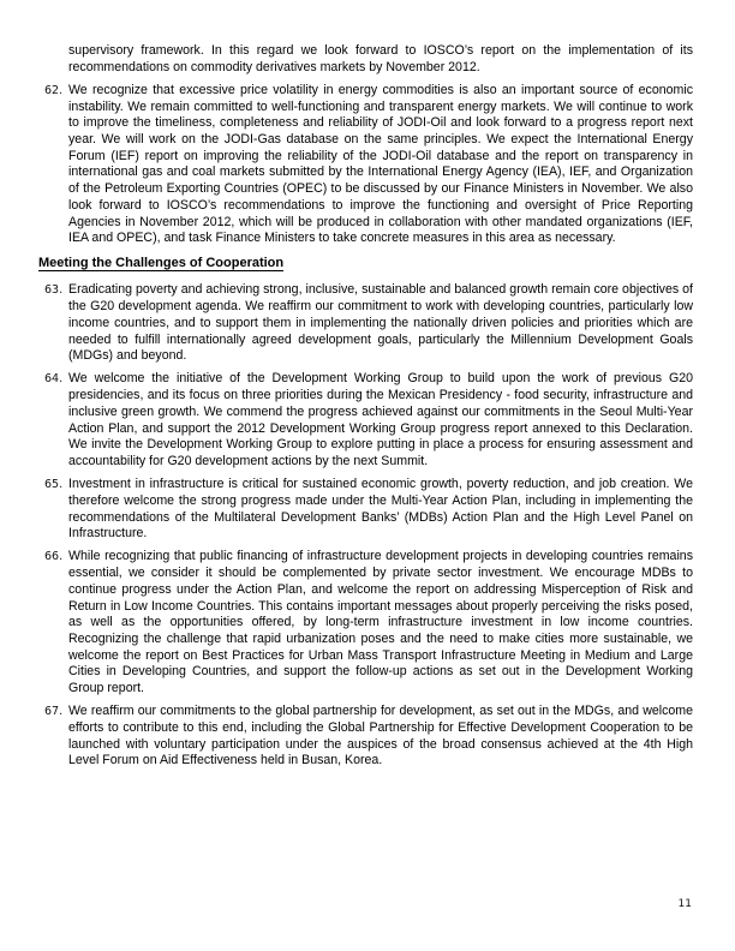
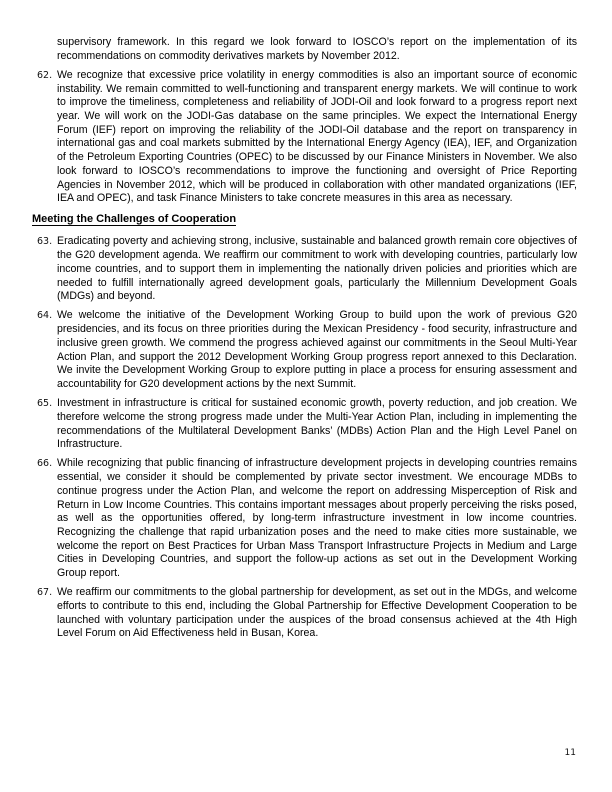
  supervisory framework. In this regard we look forward to IOSCO’s report on the implementation of its recommendations on commodity derivatives markets by November 2012.
  62.
  We recognize that excessive price volatility in energy commodities is also an important source of economic instability. We remain committed to well-functioning and transparent energy markets. We will continue to work to improve the timeliness, completeness and reliability of JODI-Oil and look forward to a progress report next year. We will work on the JODI-Gas database on the same principles. We expect the International Energy Forum (IEF) report on improving the reliability of the JODI-Oil database and the report on transparency in international gas and coal markets submitted by the International Energy Agency (IEA), IEF, and Organization of the Petroleum Exporting Countries (OPEC) to be discussed by our Finance Ministers in November. We also look forward to IOSCO’s recommendations to improve the functioning and oversight of Price Reporting Agencies in November 2012, which will be produced in collaboration with other mandated organizations (IEF, IEA and OPEC), and task Finance Ministers to take concrete measures in this area as necessary.
  Meeting the Challenges of Cooperation
  63.
  Eradicating poverty and achieving strong, inclusive, sustainable and balanced growth remain core objectives of the G20 development agenda. We reaffirm our commitment to work with developing countries, particularly low income countries, and to support them in implementing the nationally driven policies and priorities which are needed to fulfill internationally agreed development goals, particularly the Millennium Development Goals (MDGs) and beyond.
  64.
  We welcome the initiative of the Development Working Group to build upon the work of previous G20 presidencies, and its focus on three priorities during the Mexican Presidency - food security, infrastructure and inclusive green growth. We commend the progress achieved against our commitments in the Seoul Multi-Year Action Plan, and support the 2012 Development Working Group progress report annexed to this Declaration. We invite the Development Working Group to explore putting in place a process for ensuring assessment and accountability for G20 development actions by the next Summit.
  65.
  Investment in infrastructure is critical for sustained economic growth, poverty reduction, and job creation. We therefore welcome the strong progress made under the Multi-Year Action Plan, including in implementing the recommendations of the Multilateral Development Banks’ (MDBs) Action Plan and the High Level Panel on Infrastructure.
  66.
- While recognizing that public financing of infrastructure development projects in developing countries remains essential, we consider it should be complemented by private sector investment. We encourage MDBs to continue progress under the Action Plan, and welcome the report on addressing Misperception of Risk and Return in Low Income Countries. This contains important messages about properly perceiving the risks posed, as well as the opportunities offered, by long-term infrastructure investment in low income countries. Recognizing the challenge that rapid urbanization poses and the need to make cities more sustainable, we welcome the report on Best Practices for Urban Mass Transport Infrastructure Meeting in Medium and Large Cities in Developing Countries, and support the follow-up actions as set out in the Development Working Group report.
+ While recognizing that public financing of infrastructure development projects in developing countries remains essential, we consider it should be complemented by private sector investment. We encourage MDBs to continue progress under the Action Plan, and welcome the report on addressing Misperception of Risk and Return in Low Income Countries. This contains important messages about properly perceiving the risks posed, as well as the opportunities offered, by long-term infrastructure investment in low income countries. Recognizing the challenge that rapid urbanization poses and the need to make cities more sustainable, we welcome the report on Best Practices for Urban Mass Transport Infrastructure Projects in Medium and Large Cities in Developing Countries, and support the follow-up actions as set out in the Development Working Group report.
  67.
  We reaffirm our commitments to the global partnership for development, as set out in the MDGs, and welcome efforts to contribute to this end, including the Global Partnership for Effective Development Cooperation to be launched with voluntary participation under the auspices of the broad consensus achieved at the 4th High Level Forum on Aid Effectiveness held in Busan, Korea.
  11
